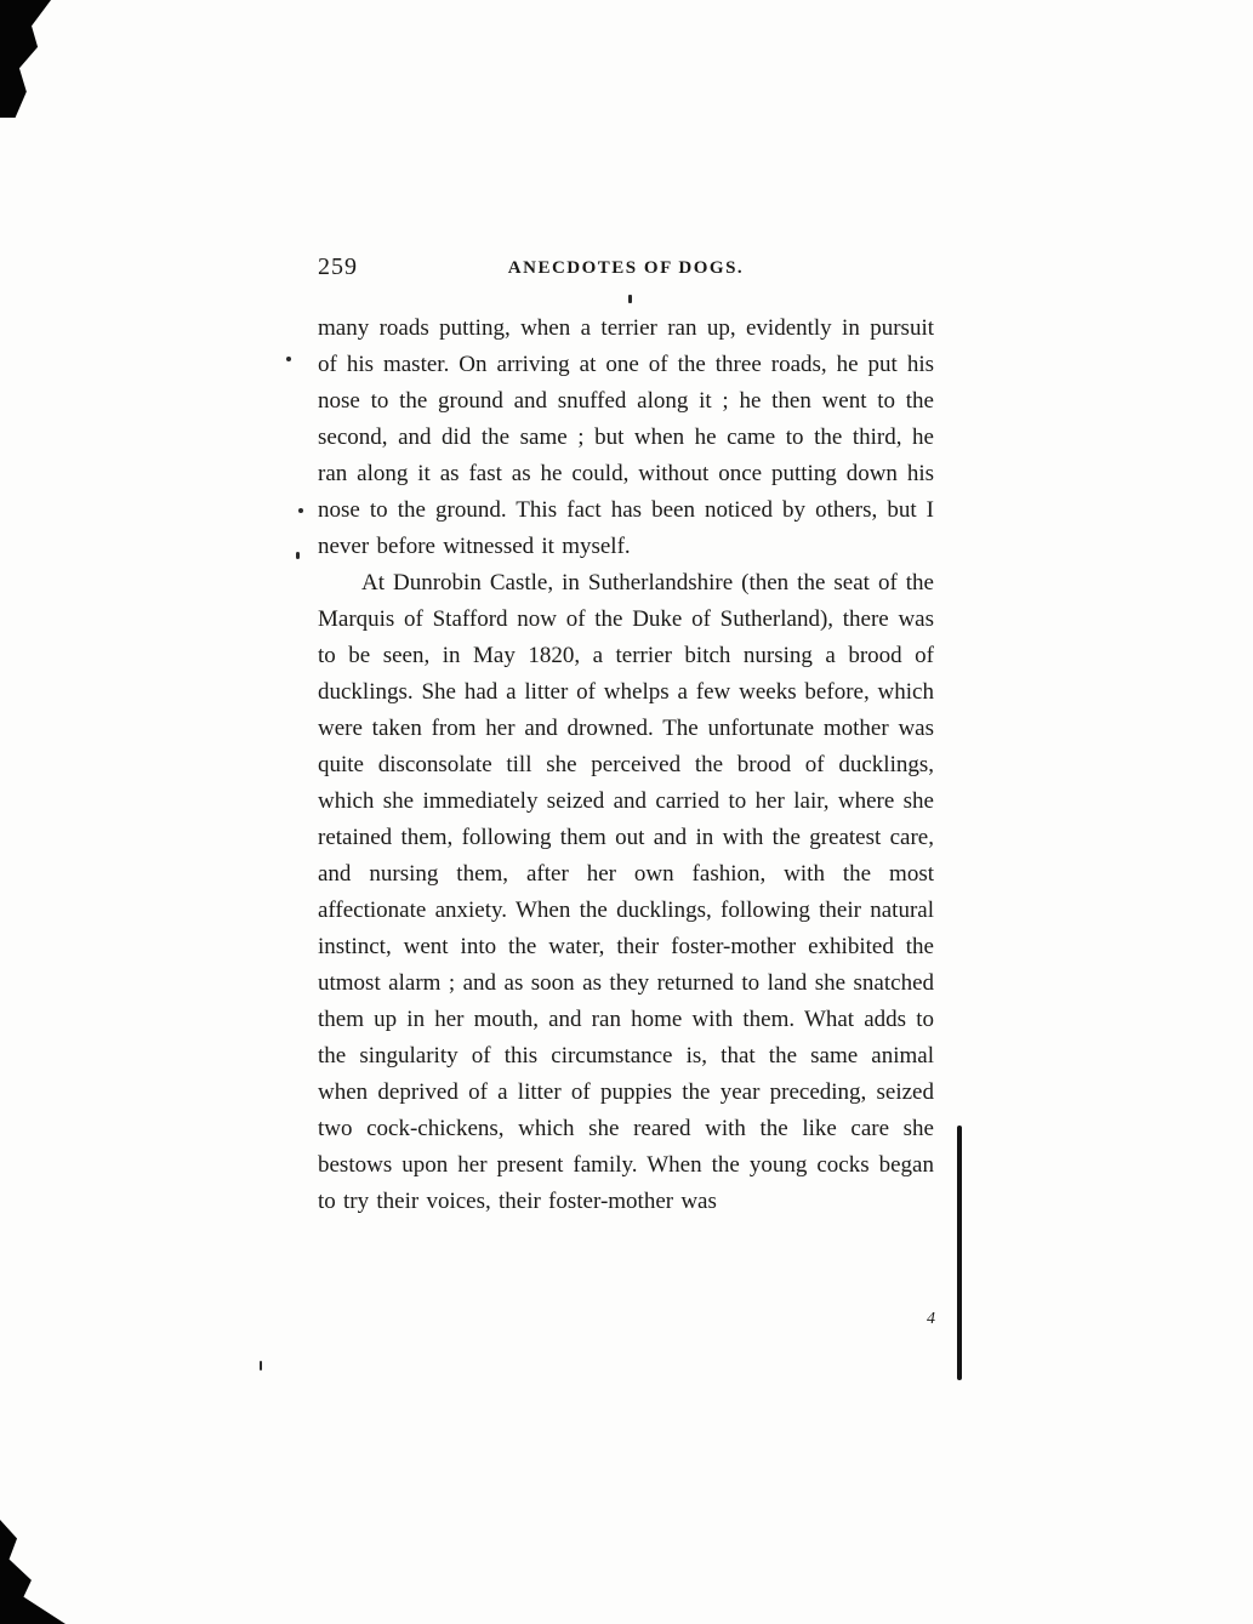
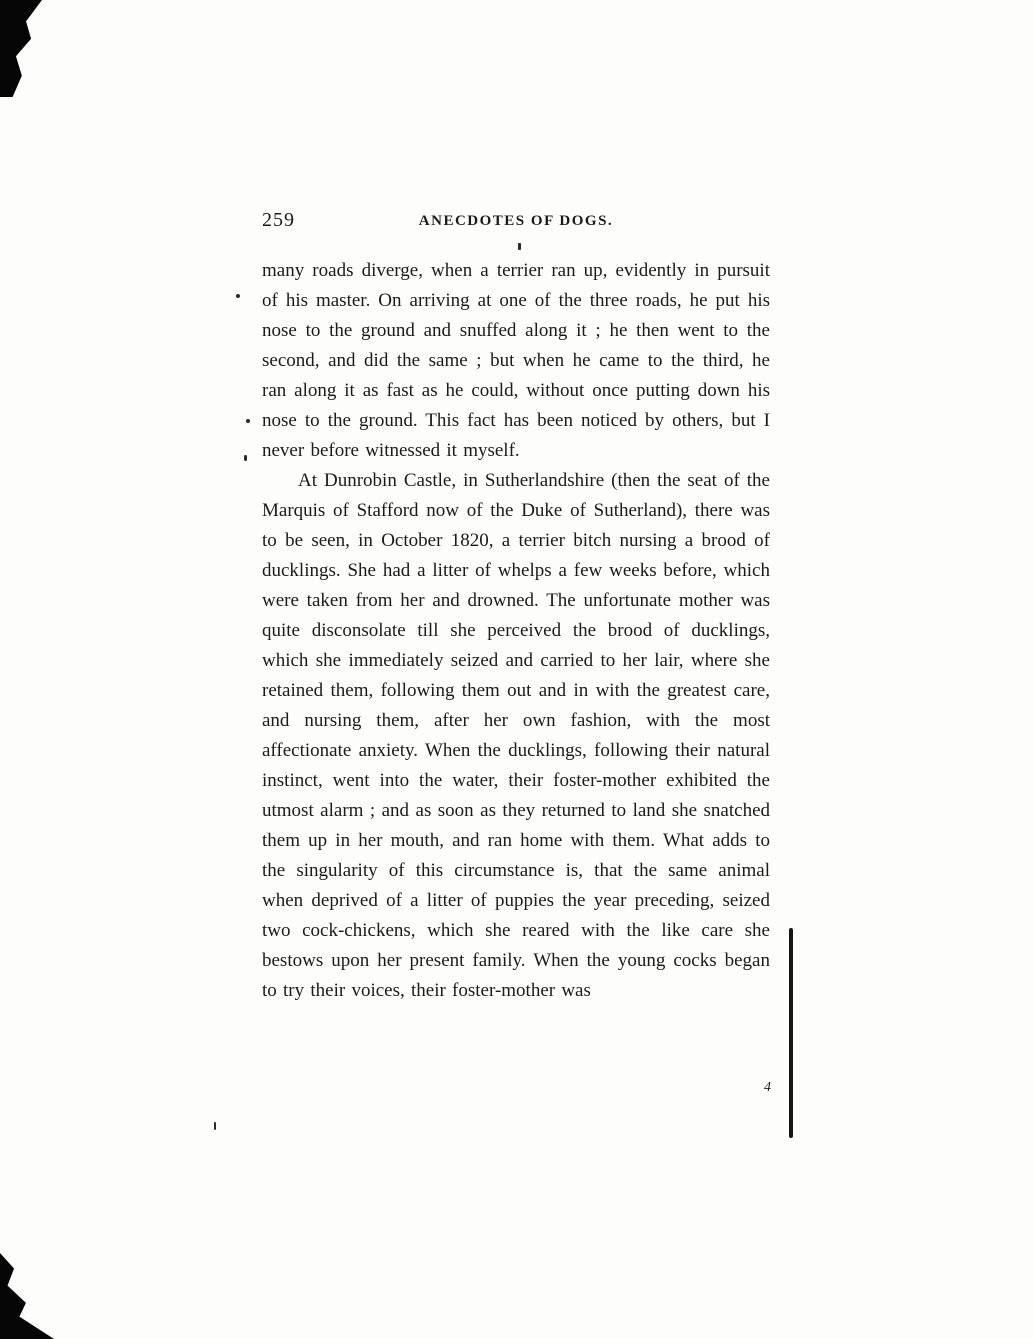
  259
  ANECDOTES OF DOGS.
- many roads putting, when a terrier ran up, evidently in pursuit of his master. On arriving at one of the three roads, he put his nose to the ground and snuffed along it ; he then went to the second, and did the same ; but when he came to the third, he ran along it as fast as he could, without once putting down his nose to the ground. This fact has been noticed by others, but I never before witnessed it myself.
+ many roads diverge, when a terrier ran up, evidently in pursuit of his master. On arriving at one of the three roads, he put his nose to the ground and snuffed along it ; he then went to the second, and did the same ; but when he came to the third, he ran along it as fast as he could, without once putting down his nose to the ground. This fact has been noticed by others, but I never before witnessed it myself.
- At Dunrobin Castle, in Sutherlandshire (then the seat of the Marquis of Stafford now of the Duke of Sutherland), there was to be seen, in May 1820, a terrier bitch nursing a brood of ducklings. She had a litter of whelps a few weeks before, which were taken from her and drowned. The unfortunate mother was quite disconsolate till she perceived the brood of ducklings, which she immediately seized and carried to her lair, where she retained them, following them out and in with the greatest care, and nursing them, after her own fashion, with the most affectionate anxiety. When the ducklings, following their natural instinct, went into the water, their foster-mother exhibited the utmost alarm ; and as soon as they returned to land she snatched them up in her mouth, and ran home with them. What adds to the singularity of this circumstance is, that the same animal when deprived of a litter of puppies the year preceding, seized two cock-chickens, which she reared with the like care she bestows upon her present family. When the young cocks began to try their voices, their foster-mother was
+ At Dunrobin Castle, in Sutherlandshire (then the seat of the Marquis of Stafford now of the Duke of Sutherland), there was to be seen, in October 1820, a terrier bitch nursing a brood of ducklings. She had a litter of whelps a few weeks before, which were taken from her and drowned. The unfortunate mother was quite disconsolate till she perceived the brood of ducklings, which she immediately seized and carried to her lair, where she retained them, following them out and in with the greatest care, and nursing them, after her own fashion, with the most affectionate anxiety. When the ducklings, following their natural instinct, went into the water, their foster-mother exhibited the utmost alarm ; and as soon as they returned to land she snatched them up in her mouth, and ran home with them. What adds to the singularity of this circumstance is, that the same animal when deprived of a litter of puppies the year preceding, seized two cock-chickens, which she reared with the like care she bestows upon her present family. When the young cocks began to try their voices, their foster-mother was
  4
